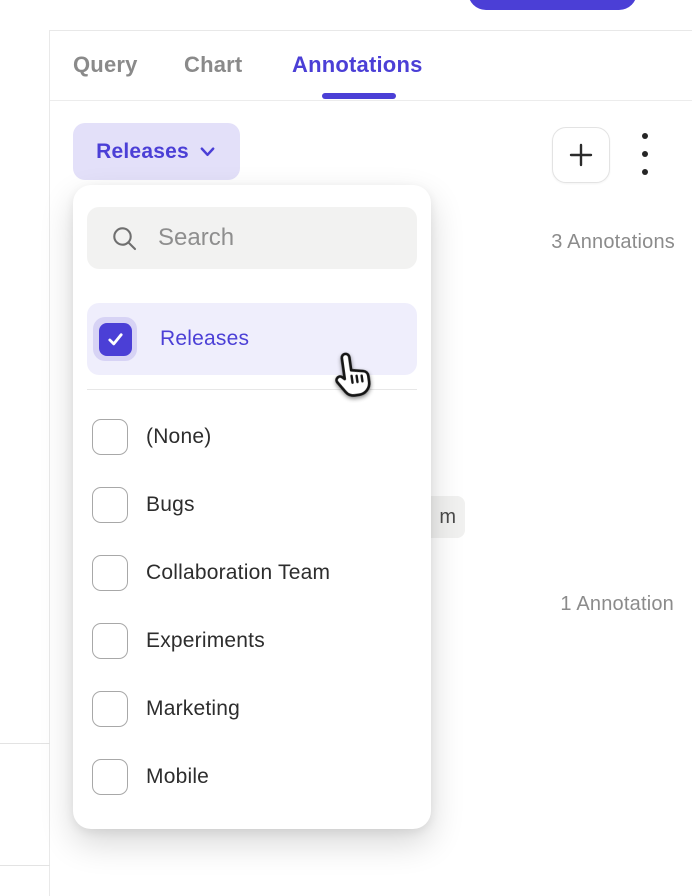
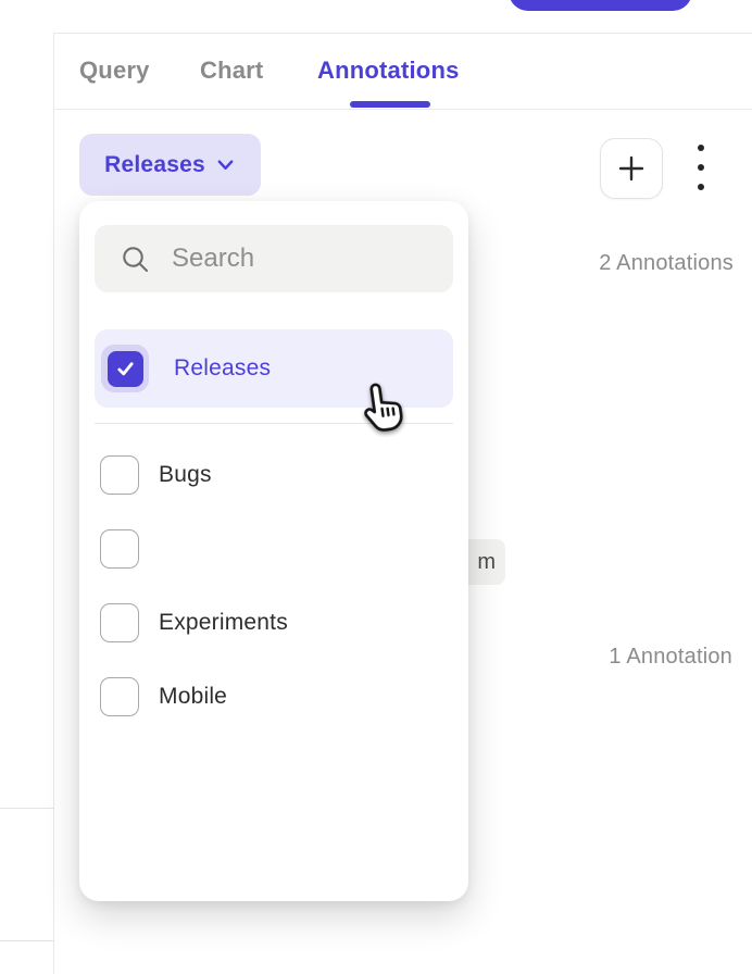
  Query
  Chart
  Annotations
  Releases
- 3 Annotations
+ 2 Annotations
  1 Annotation
  m
  Search
  Releases
- (None)
  Bugs
- Collaboration Team
  Experiments
- Marketing
  Mobile
